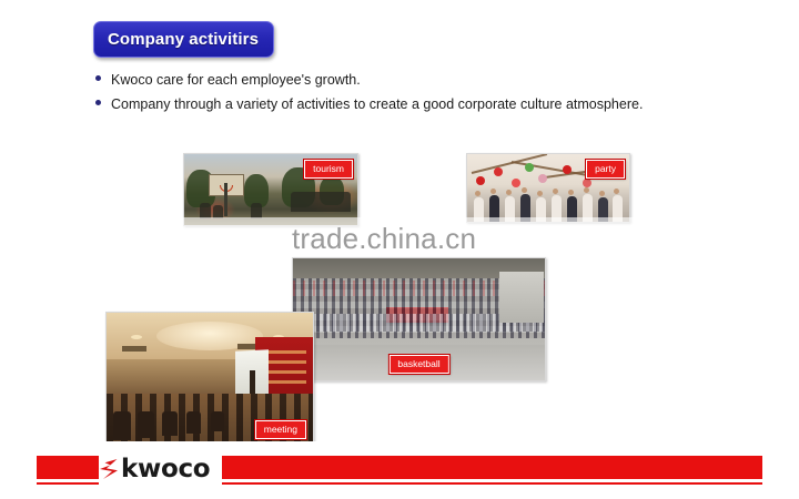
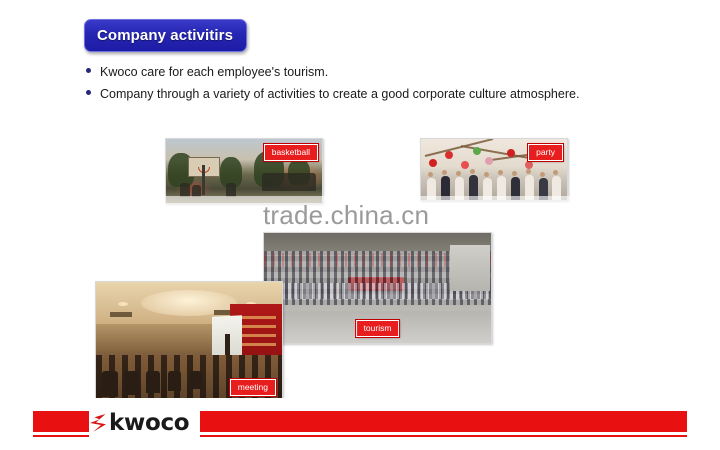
  Company activitirs
- Kwoco care for each employee's growth.
+ Kwoco care for each employee's tourism.
  Company through a variety of activities to create a good corporate culture atmosphere.
- tourism
+ basketball
  party
- basketball
+ tourism
  meeting
  trade.china.cn
  kwoco
